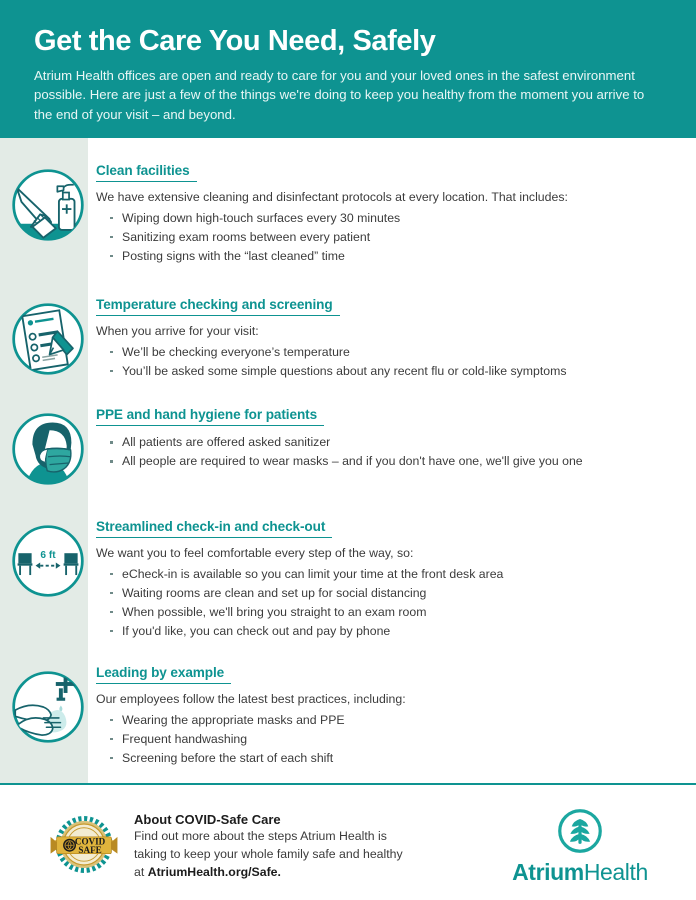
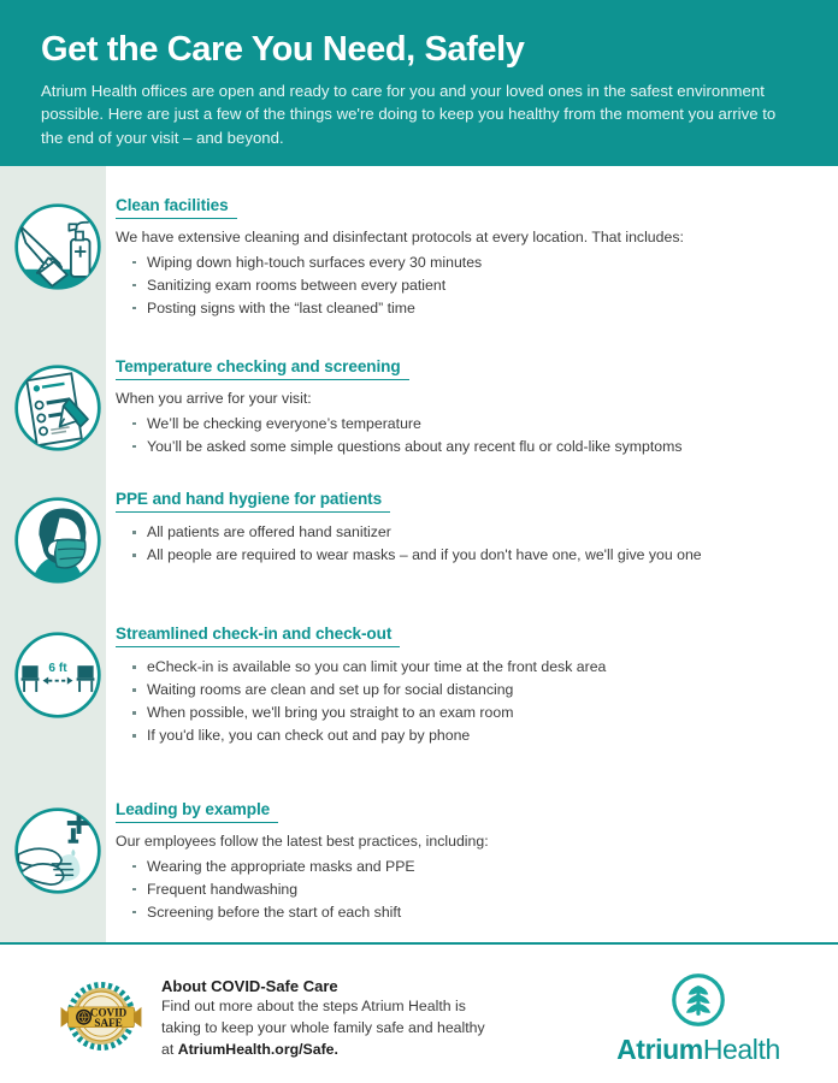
  Get the Care You Need, Safely
  Atrium Health offices are open and ready to care for you and your loved ones in the safest environment possible. Here are just a few of the things we're doing to keep you healthy from the moment you arrive to the end of your visit – and beyond.
  Clean facilities
  We have extensive cleaning and disinfectant protocols at every location. That includes:
  Wiping down high-touch surfaces every 30 minutes
  Sanitizing exam rooms between every patient
  Posting signs with the “last cleaned” time
  Temperature checking and screening
  When you arrive for your visit:
  We’ll be checking everyone’s temperature
  You’ll be asked some simple questions about any recent flu or cold-like symptoms
  PPE and hand hygiene for patients
- All patients are offered asked sanitizer
+ All patients are offered hand sanitizer
  All people are required to wear masks – and if you don't have one, we'll give you one
  6 ft
  Streamlined check-in and check-out
- We want you to feel comfortable every step of the way, so:
  eCheck-in is available so you can limit your time at the front desk area
  Waiting rooms are clean and set up for social distancing
  When possible, we'll bring you straight to an exam room
  If you'd like, you can check out and pay by phone
  Leading by example
  Our employees follow the latest best practices, including:
  Wearing the appropriate masks and PPE
  Frequent handwashing
  Screening before the start of each shift
  COVID
  SAFE
  About COVID-Safe Care
  Find out more about the steps Atrium Health is
  taking to keep your whole family safe and healthy
  at AtriumHealth.org/Safe.
  AtriumHealth
